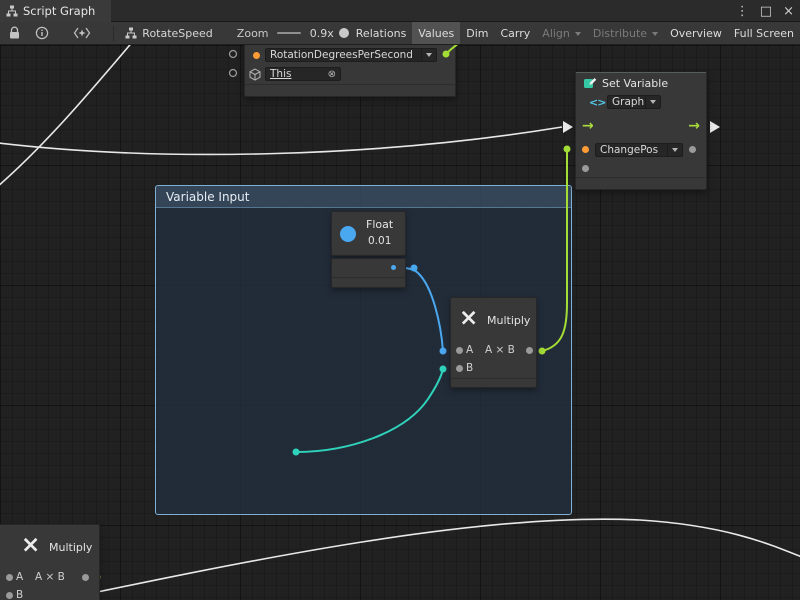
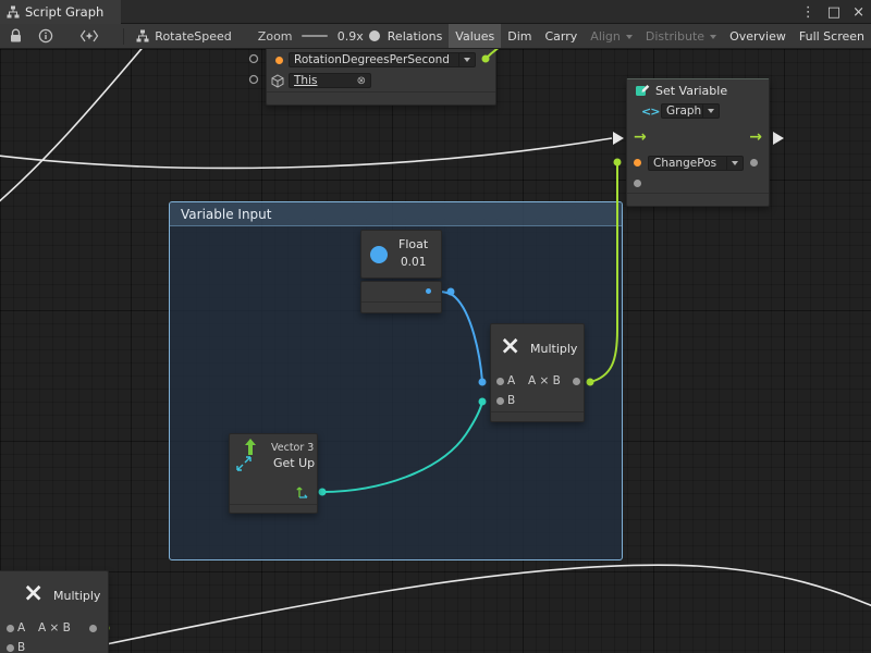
  Script Graph
  ⋮
  □
  ×
  RotateSpeed
  Zoom
  0.9x
  Relations
  Values
  Dim
  Carry
  Align
  Distribute
  Overview
  Full Screen
  Variable Input
  RotationDegreesPerSecond
  This
  ⊗
  Set Variable
  <>
  Graph
  →
  →
  ChangePos
  Float
  0.01
  ×
  Multiply
  A
  A × B
  B
+ Vector 3
+ Get Up
  ×
  Multiply
  A
  A × B
  B
